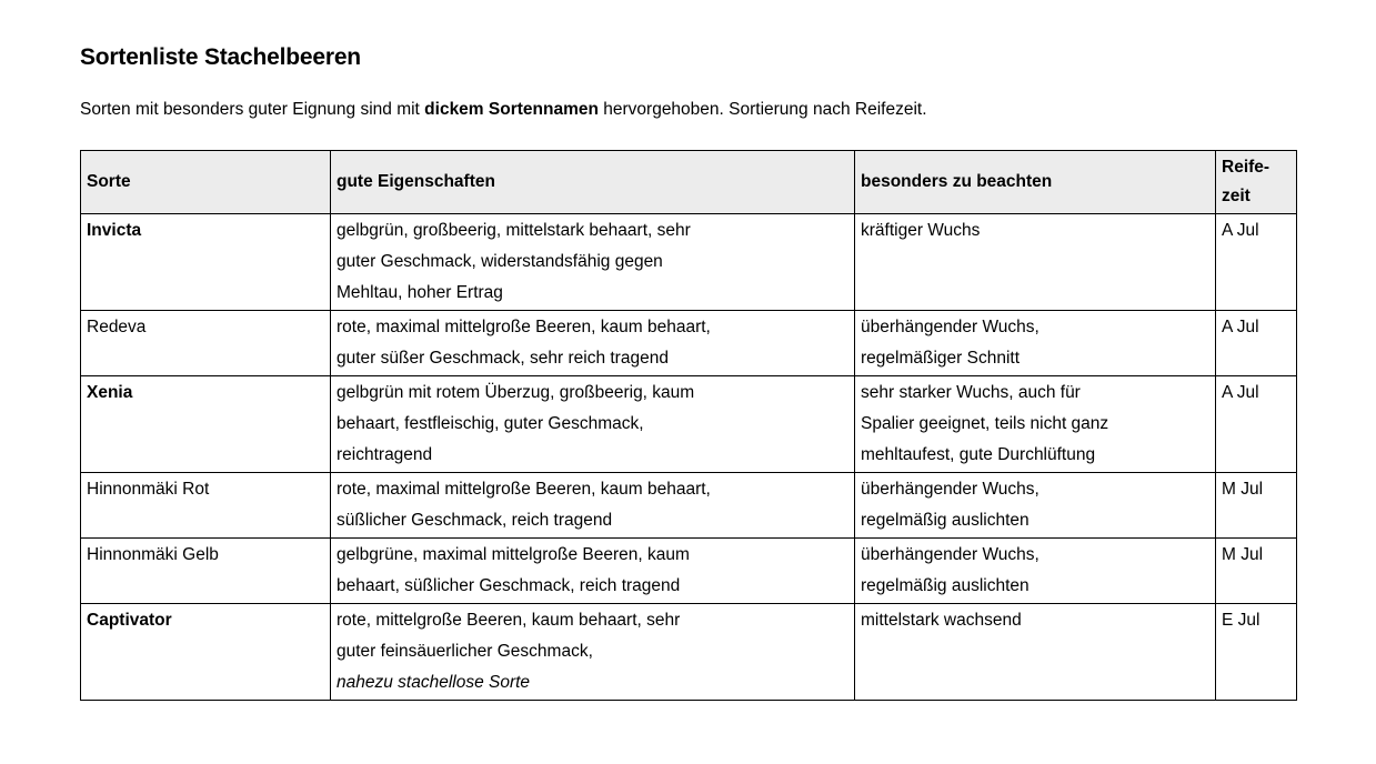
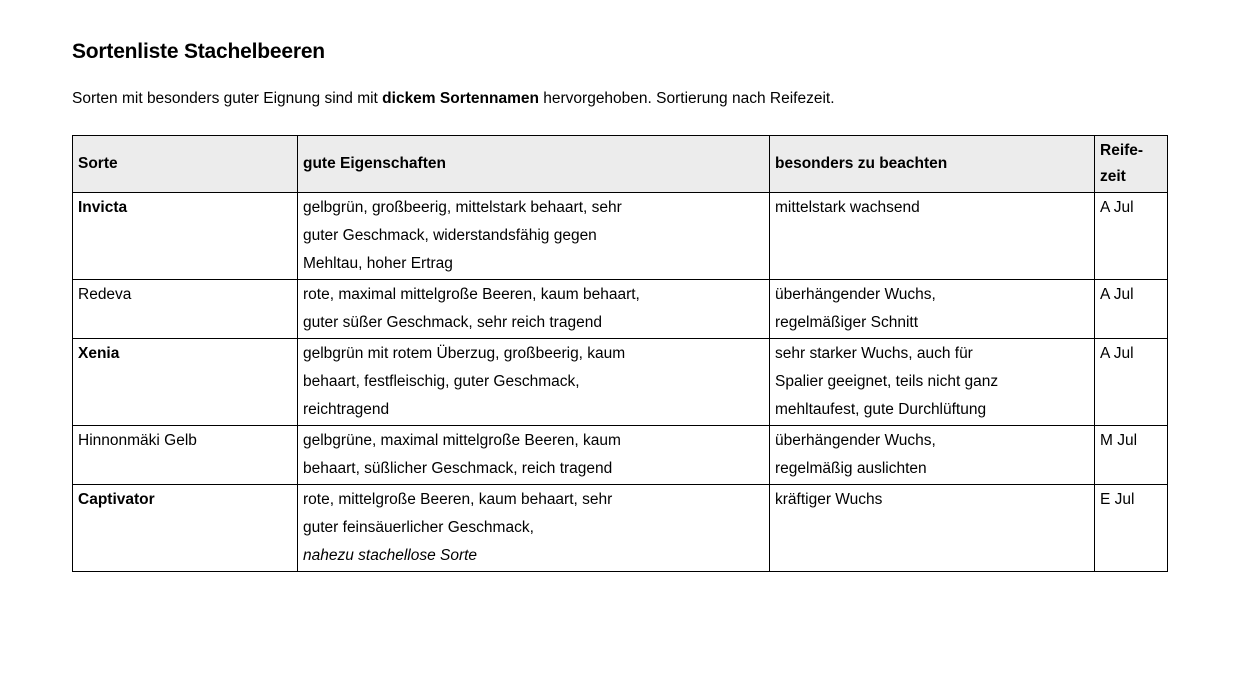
  Sortenliste Stachelbeeren
  Sorten mit besonders guter Eignung sind mit dickem Sortennamen hervorgehoben. Sortierung nach Reifezeit.
  Sorte	gute Eigenschaften	besonders zu beachten	Reife- zeit
- Invicta	gelbgrün, großbeerig, mittelstark behaart, sehr guter Geschmack, widerstandsfähig gegen Mehltau, hoher Ertrag	kräftiger Wuchs	A Jul
+ Invicta	gelbgrün, großbeerig, mittelstark behaart, sehr guter Geschmack, widerstandsfähig gegen Mehltau, hoher Ertrag	mittelstark wachsend	A Jul
  Redeva	rote, maximal mittelgroße Beeren, kaum behaart, guter süßer Geschmack, sehr reich tragend	überhängender Wuchs, regelmäßiger Schnitt	A Jul
  Xenia	gelbgrün mit rotem Überzug, großbeerig, kaum behaart, festfleischig, guter Geschmack, reichtragend	sehr starker Wuchs, auch für Spalier geeignet, teils nicht ganz mehltaufest, gute Durchlüftung	A Jul
- Hinnonmäki Rot	rote, maximal mittelgroße Beeren, kaum behaart, süßlicher Geschmack, reich tragend	überhängender Wuchs, regelmäßig auslichten	M Jul
  Hinnonmäki Gelb	gelbgrüne, maximal mittelgroße Beeren, kaum behaart, süßlicher Geschmack, reich tragend	überhängender Wuchs, regelmäßig auslichten	M Jul
- Captivator	rote, mittelgroße Beeren, kaum behaart, sehr guter feinsäuerlicher Geschmack,nahezu stachellose Sorte	mittelstark wachsend	E Jul
+ Captivator	rote, mittelgroße Beeren, kaum behaart, sehr guter feinsäuerlicher Geschmack,nahezu stachellose Sorte	kräftiger Wuchs	E Jul
